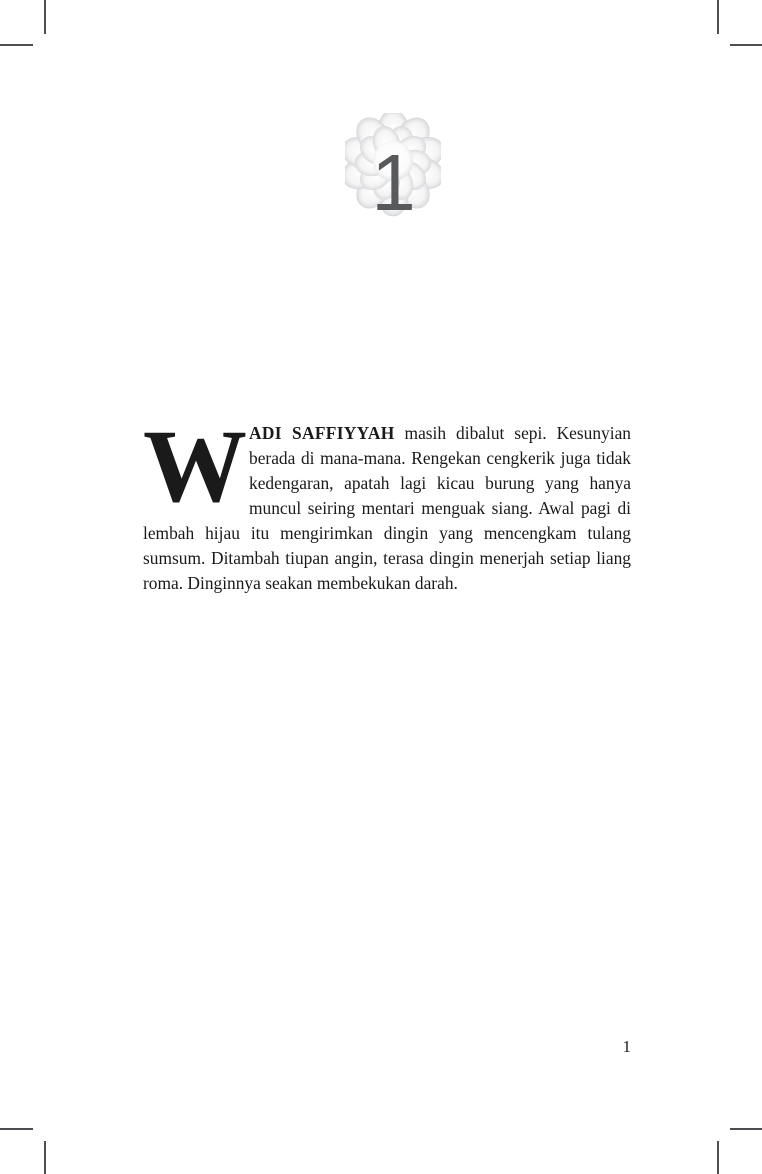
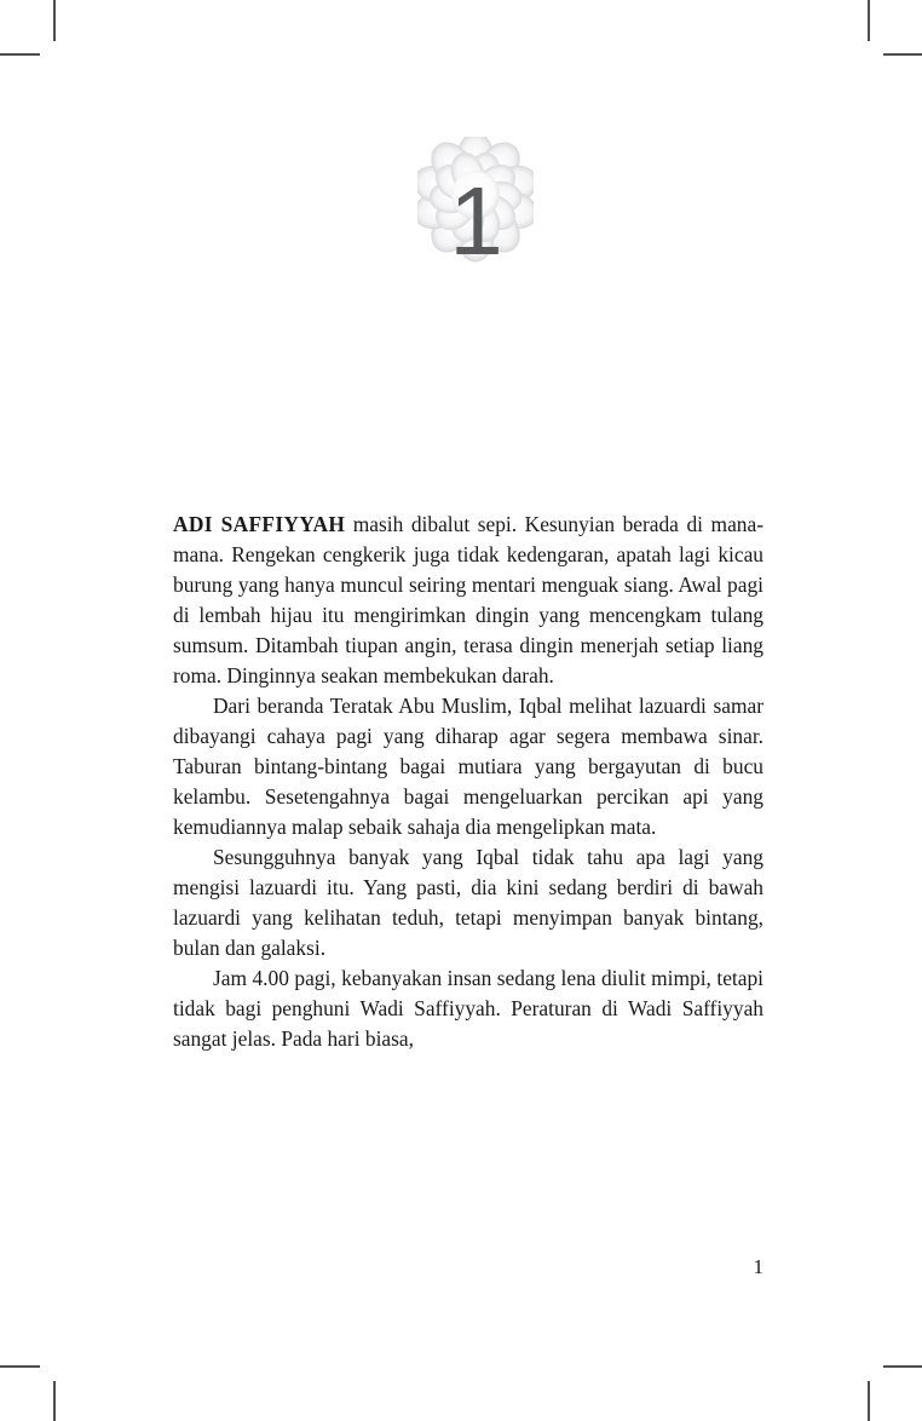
  1
- W
  ADI SAFFIYYAH masih dibalut sepi. Kesunyian berada di mana-mana. Rengekan cengkerik juga tidak kedengaran, apatah lagi kicau burung yang hanya muncul seiring mentari menguak siang. Awal pagi di lembah hijau itu mengirimkan dingin yang mencengkam tulang sumsum. Ditambah tiupan angin, terasa dingin menerjah setiap liang roma. Dinginnya seakan membekukan darah.
+ Dari beranda Teratak Abu Muslim, Iqbal melihat lazuardi samar dibayangi cahaya pagi yang diharap agar segera membawa sinar. Taburan bintang-bintang bagai mutiara yang bergayutan di bucu kelambu. Sesetengahnya bagai mengeluarkan percikan api yang kemudiannya malap sebaik sahaja dia mengelipkan mata.
+ Sesungguhnya banyak yang Iqbal tidak tahu apa lagi yang mengisi lazuardi itu. Yang pasti, dia kini sedang berdiri di bawah lazuardi yang kelihatan teduh, tetapi menyimpan banyak bintang, bulan dan galaksi.
+ Jam 4.00 pagi, kebanyakan insan sedang lena diulit mimpi, tetapi tidak bagi penghuni Wadi Saffiyyah. Peraturan di Wadi Saffiyyah sangat jelas. Pada hari biasa,
  1
